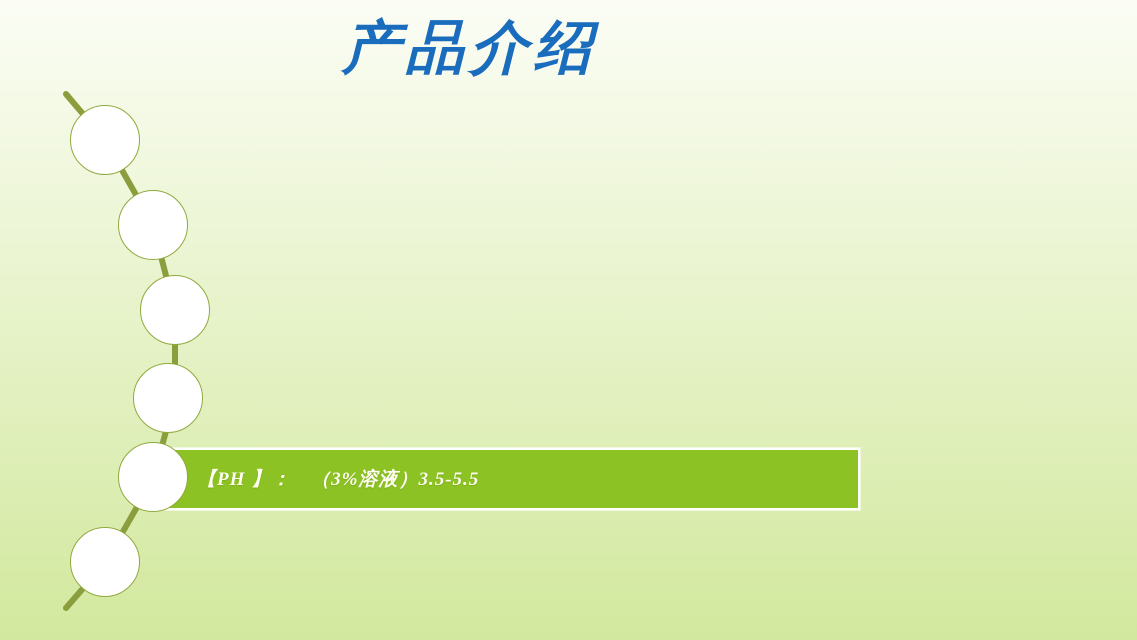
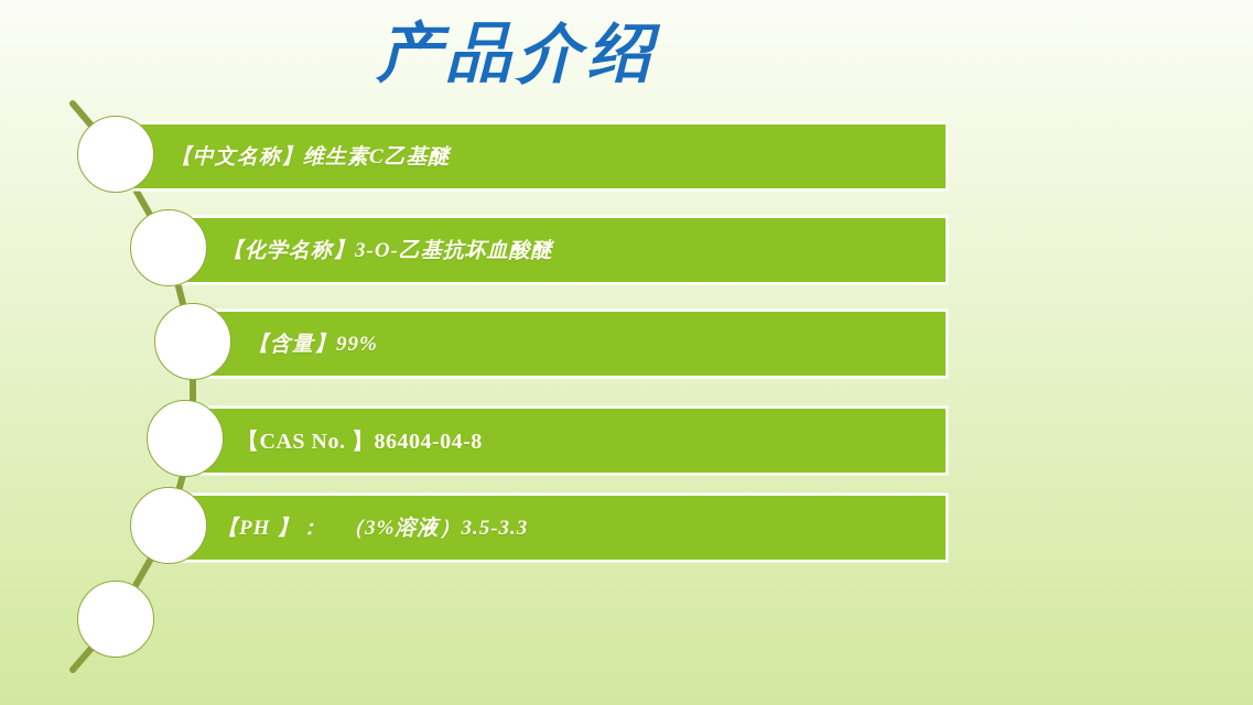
  产品介绍
+ 【中文名称】维生素C乙基醚
+ 【化学名称】3-O-乙基抗坏血酸醚
+ 【含量】99%
+ 【CAS No. 】86404-04-8
- 【PH 】： （3%溶液）3.5-5.5
+ 【PH 】： （3%溶液）3.5-3.3
